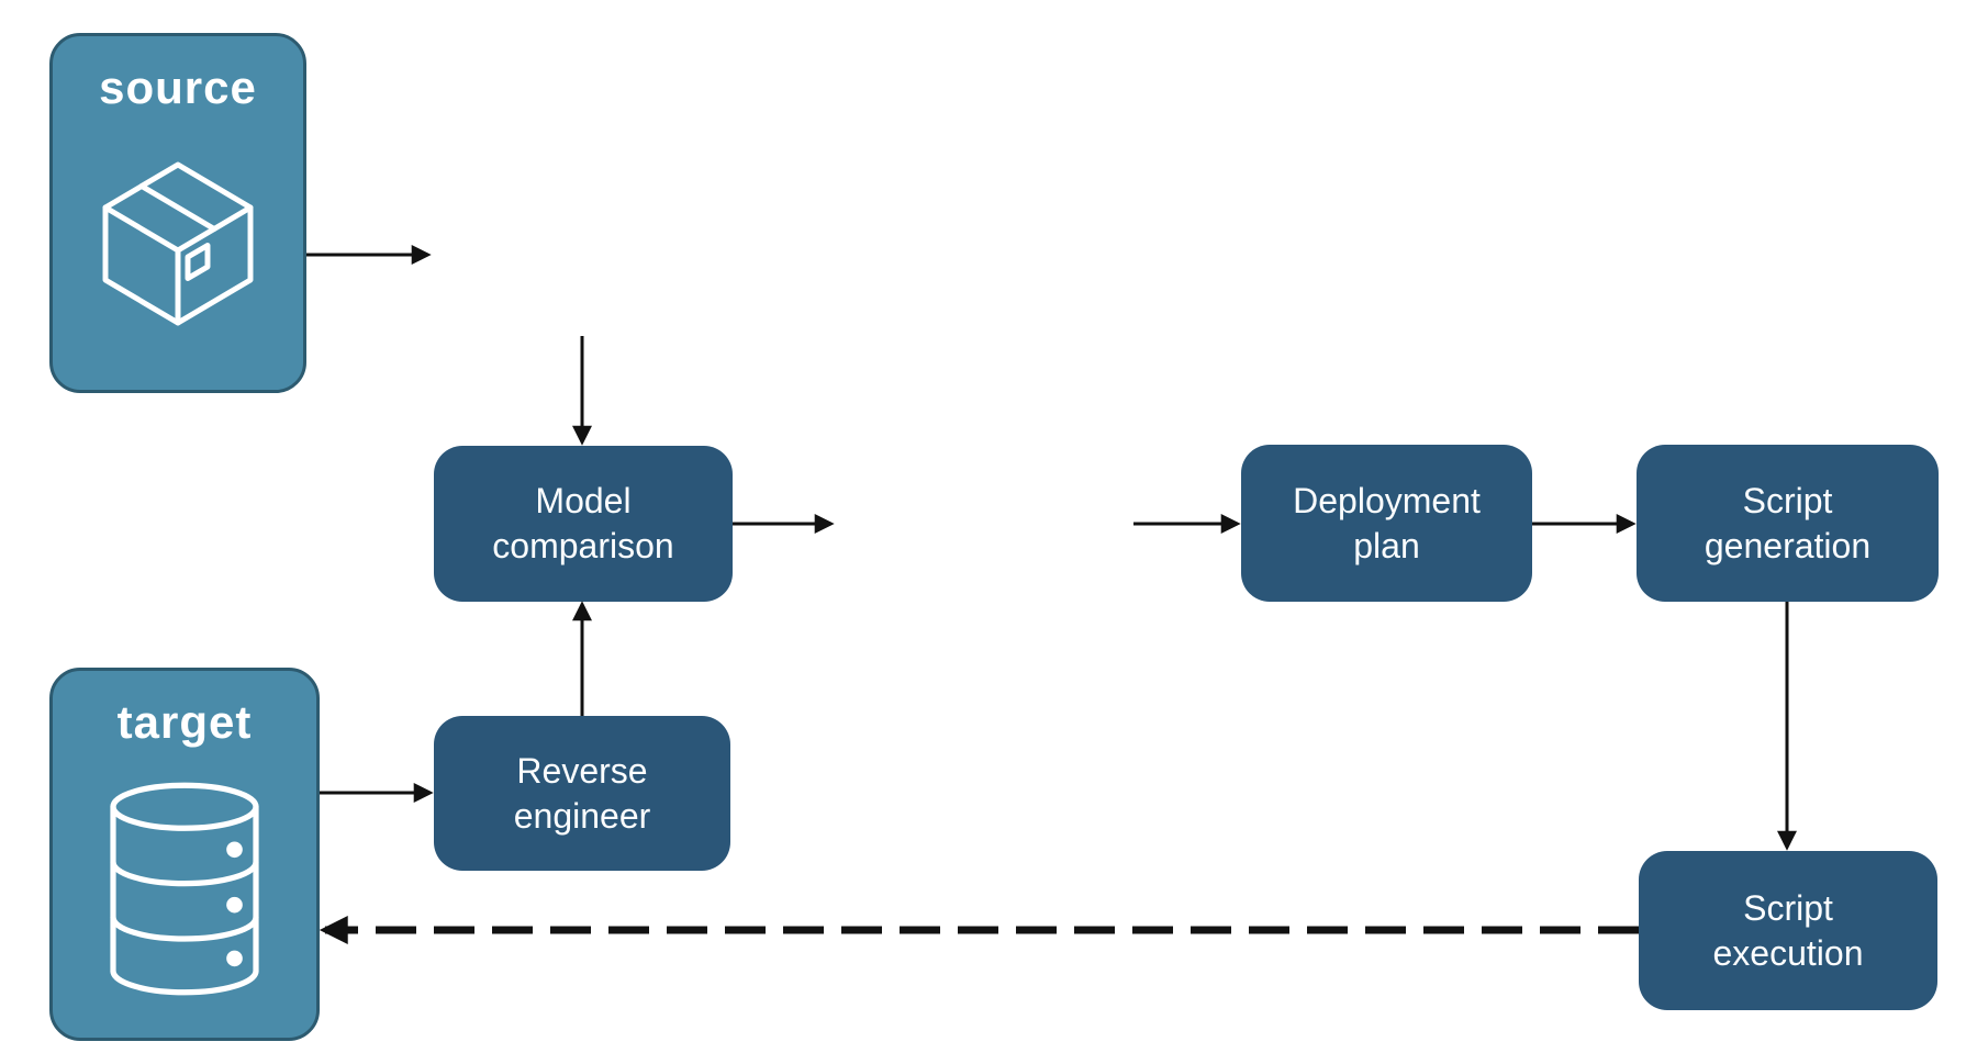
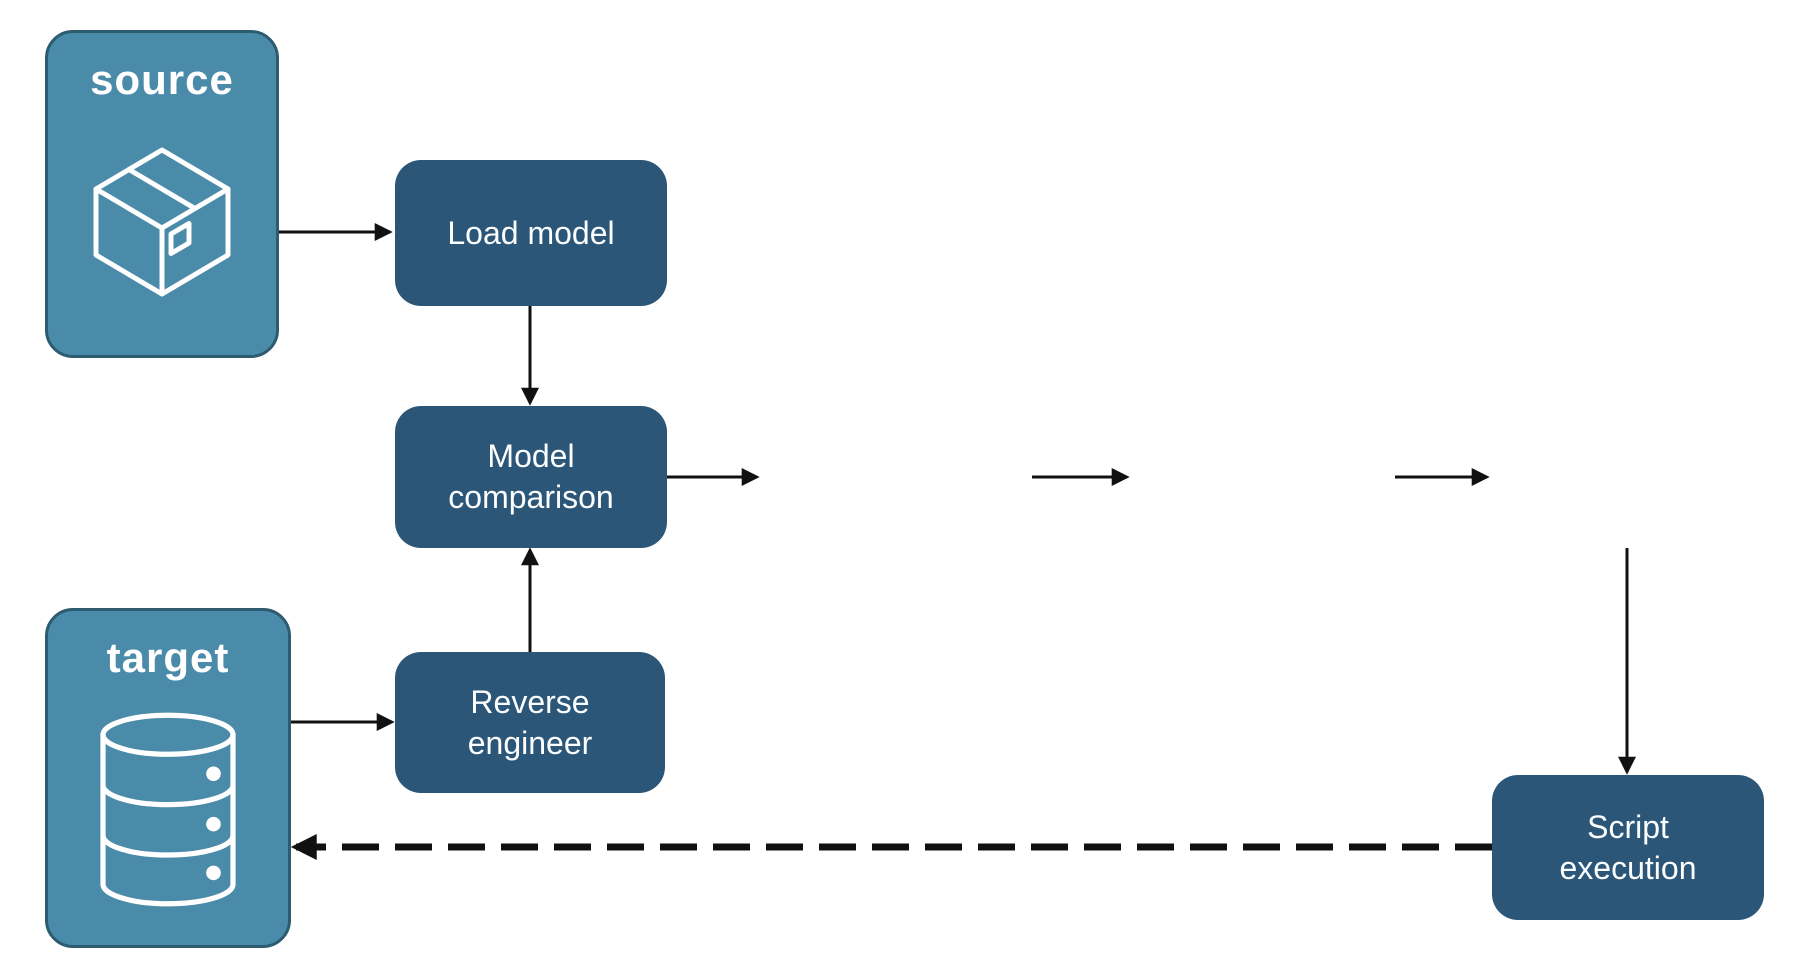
  source
  target
+ Load model
  Model comparison
- Deployment plan
- Script generation
  Reverse engineer
  Script execution
